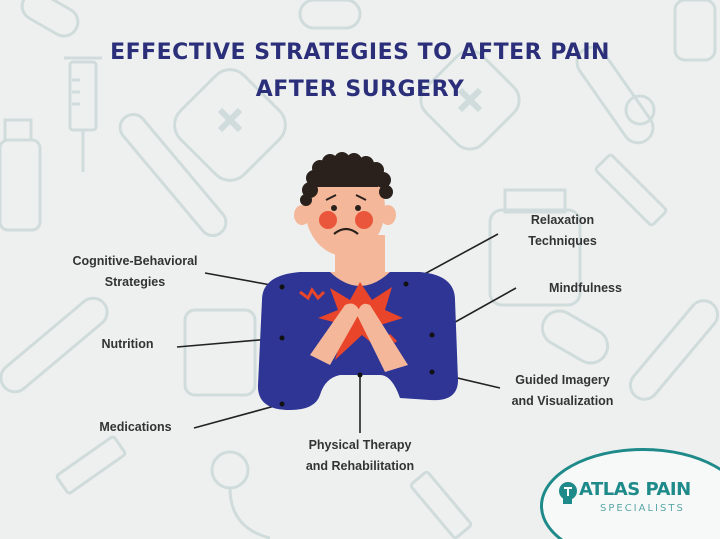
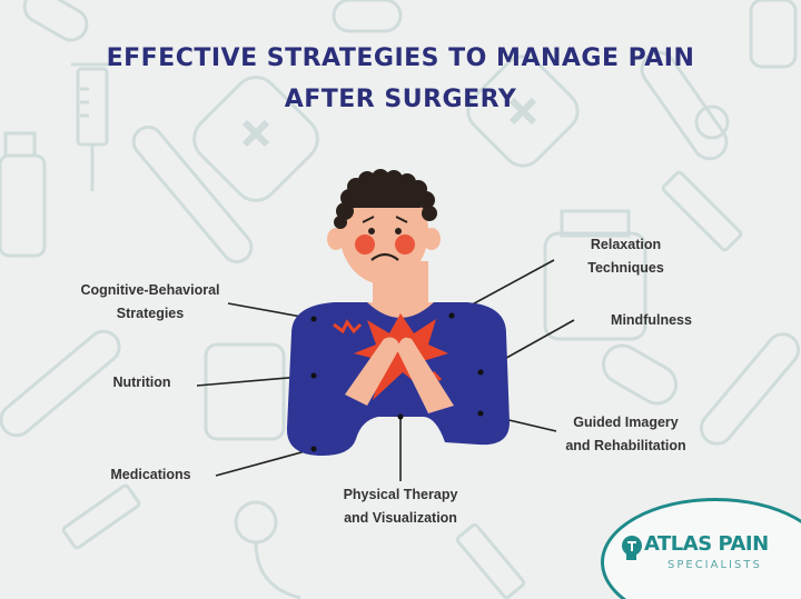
- EFFECTIVE STRATEGIES TO AFTER PAIN
+ EFFECTIVE STRATEGIES TO MANAGE PAIN
  AFTER SURGERY
  Cognitive-Behavioral
  Strategies
  Nutrition
  Medications
  Physical Therapy
- and Rehabilitation
+ and Visualization
  Relaxation
  Techniques
  Mindfulness
  Guided Imagery
- and Visualization
+ and Rehabilitation
  ATLAS PAIN
  SPECIALISTS
